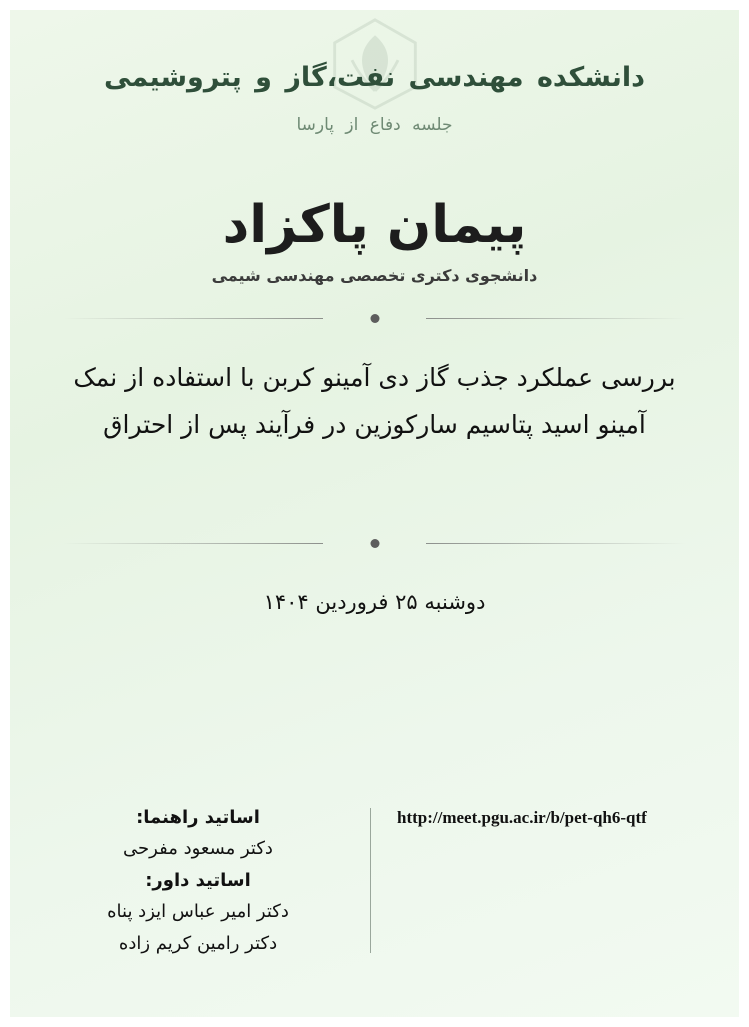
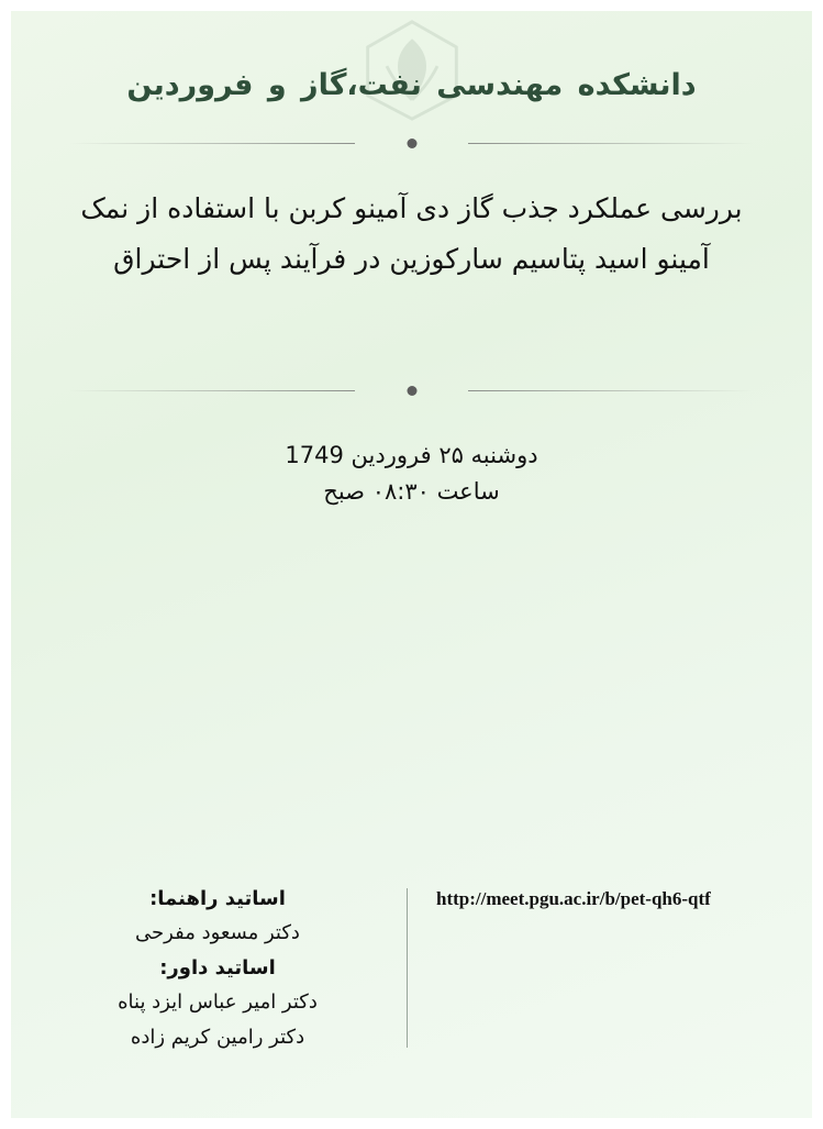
- دانشکده مهندسی نفت،گاز و پتروشیمی
+ دانشکده مهندسی نفت،گاز و فروردین
- جلسه دفاع از پارسا
- پیمان پاکزاد
- دانشجوی دکتری تخصصی مهندسی شیمی
  بررسی عملکرد جذب گاز دی آمینو کربن با استفاده از نمک آمینو اسید پتاسیم سارکوزین در فرآیند پس از احتراق
- دوشنبه ۲۵ فروردین ۱۴۰۴
+ دوشنبه ۲۵ فروردین 1749
+ ساعت ۰۸:۳۰ صبح
  http://meet.pgu.ac.ir/b/pet-qh6-qtf
  اساتید راهنما:
  دکتر مسعود مفرحی
  اساتید داور:
  دکتر امیر عباس ایزد پناه
  دکتر رامین کریم زاده
